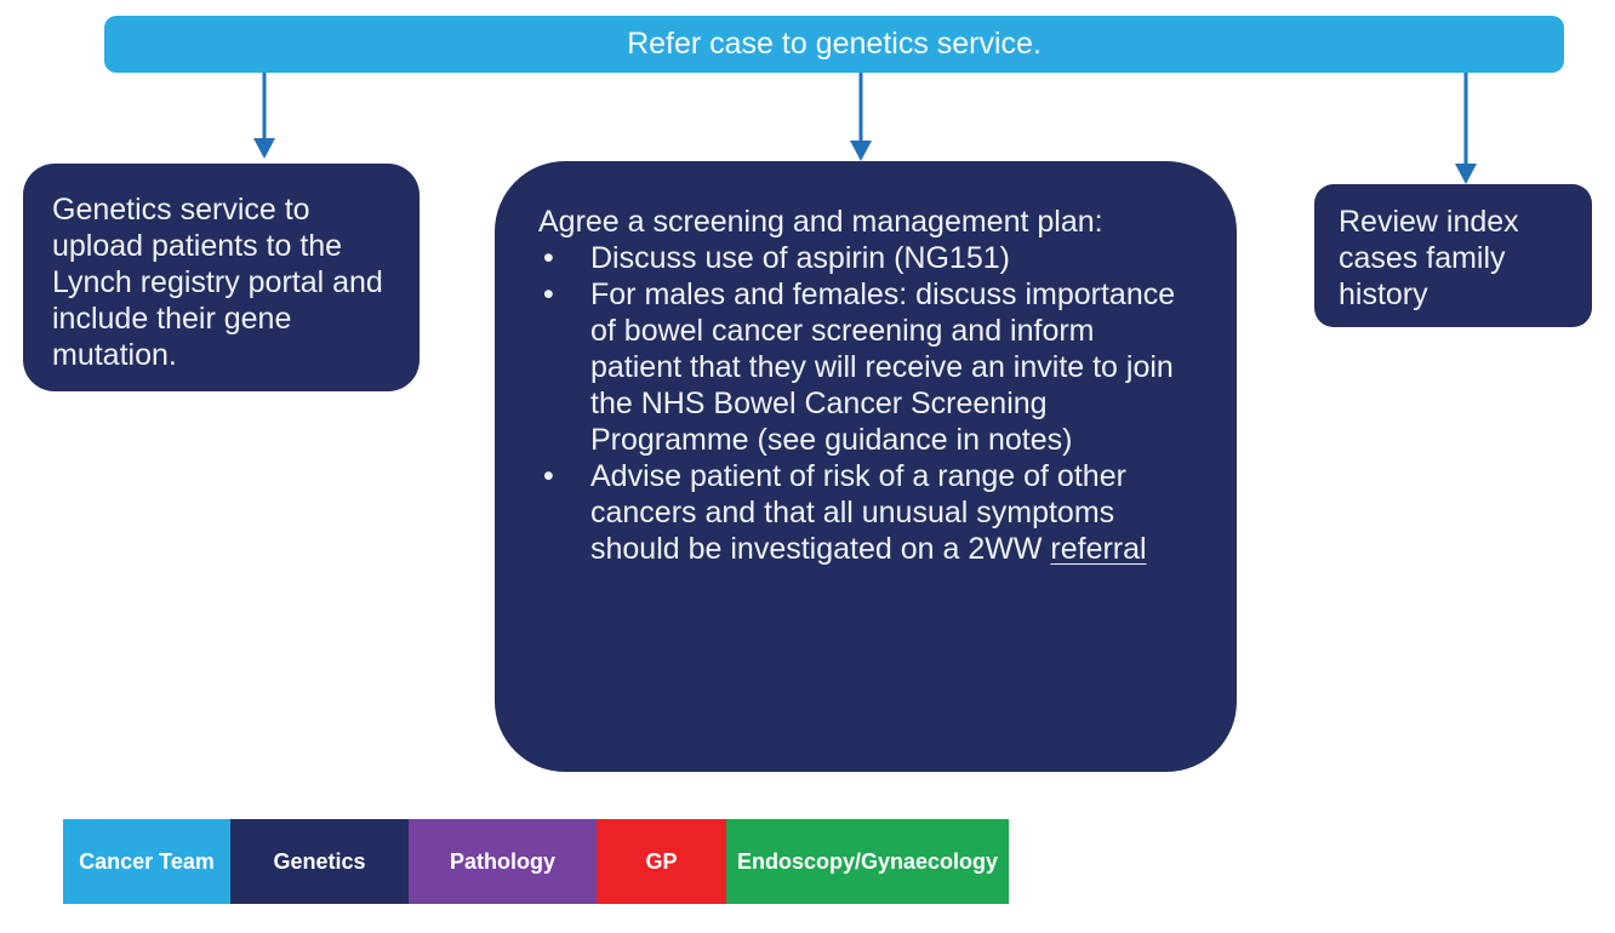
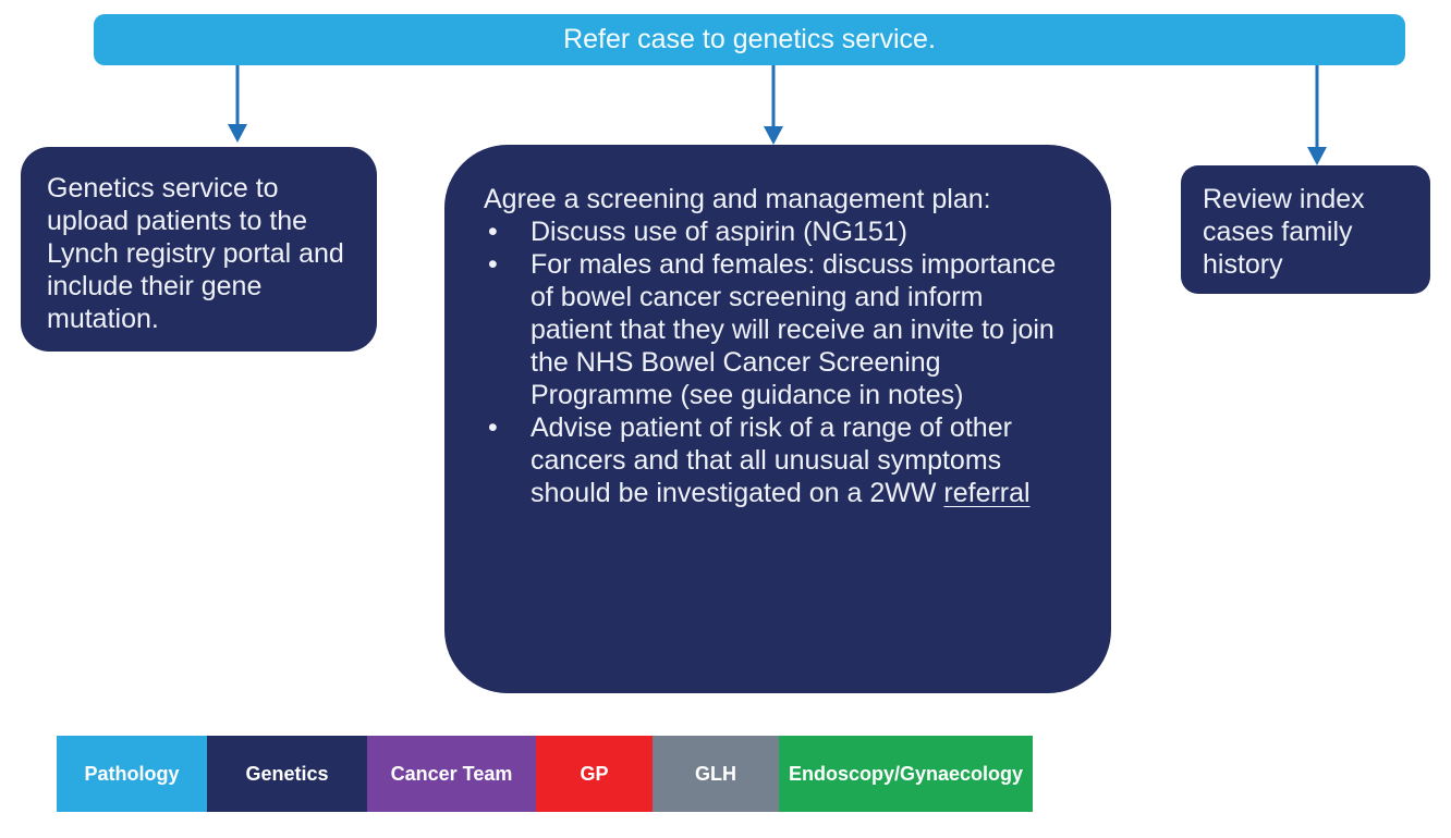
  Refer case to genetics service.
  Genetics service to upload patients to the Lynch registry portal and include their gene mutation.
  Agree a screening and management plan:
  Discuss use of aspirin (NG151)
  For males and females: discuss importance of bowel cancer screening and inform patient that they will receive an invite to join the NHS Bowel Cancer Screening Programme (see guidance in notes)
  Advise patient of risk of a range of other cancers and that all unusual symptoms should be investigated on a 2WW referral
  Review index cases family history
- Cancer Team
+ Pathology
  Genetics
- Pathology
+ Cancer Team
  GP
+ GLH
  Endoscopy/Gynaecology
